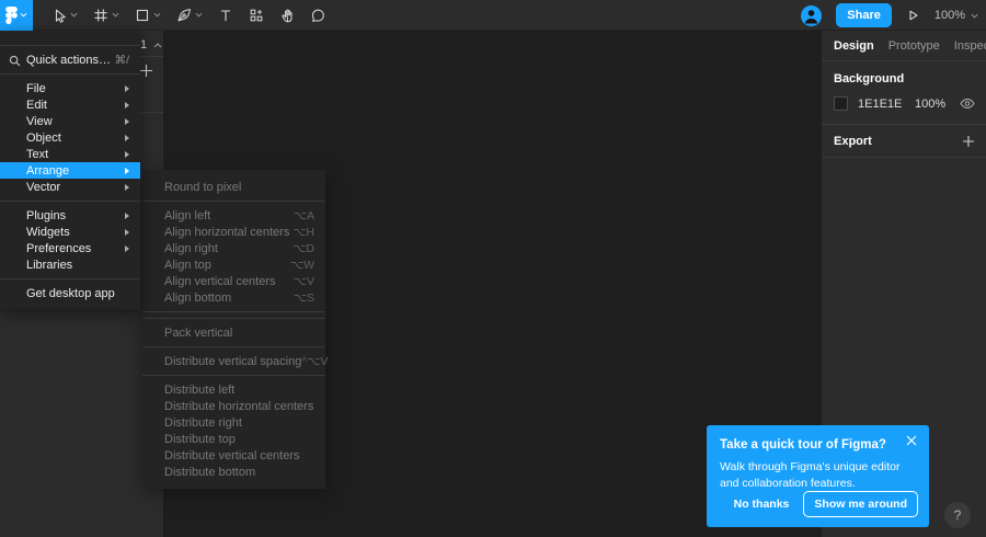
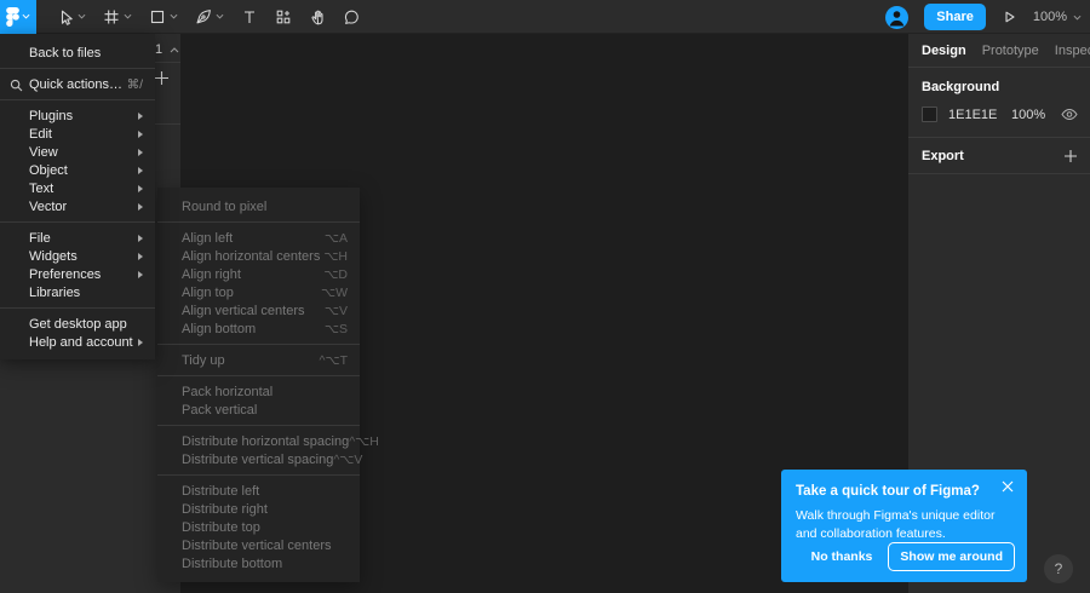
  Share
  100%
  1
+ Back to files
  Quick actions…
  ⌘/
- File
+ Plugins
  Edit
  View
  Object
  Text
- Arrange
  Vector
- Plugins
+ File
  Widgets
  Preferences
  Libraries
  Get desktop app
+ Help and account
  Round to pixel
  Align left
  ⌥A
  Align horizontal centers
  ⌥H
  Align right
  ⌥D
  Align top
  ⌥W
  Align vertical centers
  ⌥V
  Align bottom
  ⌥S
+ Tidy up
+ ^⌥T
+ Pack horizontal
  Pack vertical
+ Distribute horizontal spacing
+ ^⌥H
  Distribute vertical spacing
  ^⌥V
  Distribute left
- Distribute horizontal centers
  Distribute right
  Distribute top
  Distribute vertical centers
  Distribute bottom
  Design
  Prototype
  Inspe
  Background
  1E1E1E
  100%
  Export
  Take a quick tour of Figma?
  Walk through Figma's unique editor and collaboration features.
  No thanks
  Show me around
  ?
